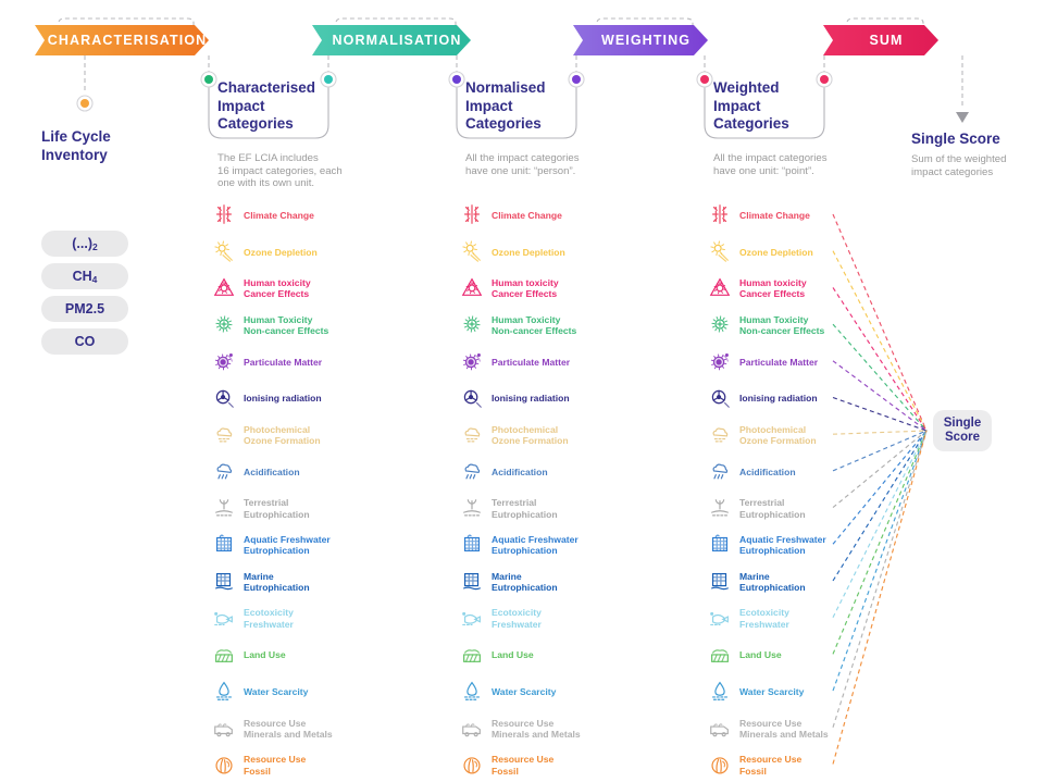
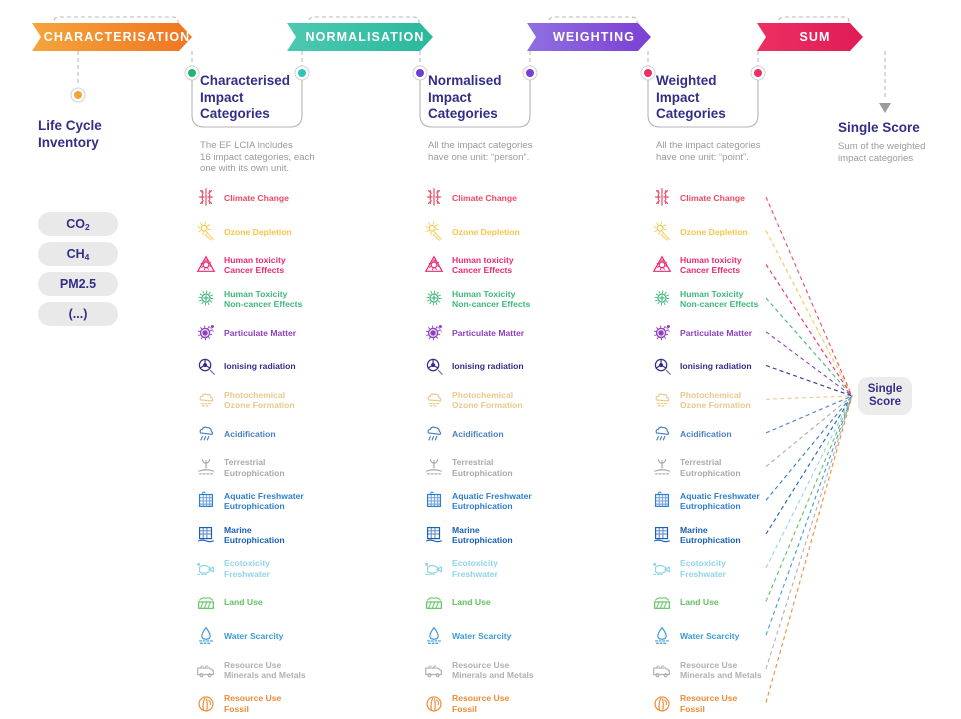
  CHARACTERISATION
  NORMALISATION
  WEIGHTING
  SUM
  Life Cycle
  Inventory
  Characterised
  Impact
  Categories
  The EF LCIA includes
  16 impact categories, each
  one with its own unit.
  Normalised
  Impact
  Categories
  All the impact categories
  have one unit: “person”.
  Weighted
  Impact
  Categories
  All the impact categories
  have one unit: “point”.
  Single Score
  Sum of the weighted
  impact categories
- (...)2
+ CO2
  CH4
  PM2.5
- CO
+ (...)
  Climate Change
  Ozone Depletion
  Human toxicity
  Cancer Effects
  Human Toxicity
  Non-cancer Effects
  Particulate Matter
  Ionising radiation
  Photochemical
  Ozone Formation
  Acidification
  Terrestrial
  Eutrophication
  Aquatic Freshwater
  Eutrophication
  Marine
  Eutrophication
  Ecotoxicity
  Freshwater
  Land Use
  Water Scarcity
  Resource Use
  Minerals and Metals
  Resource Use
  Fossil
  Climate Change
  Ozone Depletion
  Human toxicity
  Cancer Effects
  Human Toxicity
  Non-cancer Effects
  Particulate Matter
  Ionising radiation
  Photochemical
  Ozone Formation
  Acidification
  Terrestrial
  Eutrophication
  Aquatic Freshwater
  Eutrophication
  Marine
  Eutrophication
  Ecotoxicity
  Freshwater
  Land Use
  Water Scarcity
  Resource Use
  Minerals and Metals
  Resource Use
  Fossil
  Climate Change
  Ozone Depletion
  Human toxicity
  Cancer Effects
  Human Toxicity
  Non-cancer Effects
  Particulate Matter
  Ionising radiation
  Photochemical
  Ozone Formation
  Acidification
  Terrestrial
  Eutrophication
  Aquatic Freshwater
  Eutrophication
  Marine
  Eutrophication
  Ecotoxicity
  Freshwater
  Land Use
  Water Scarcity
  Resource Use
  Minerals and Metals
  Resource Use
  Fossil
  Single
  Score
